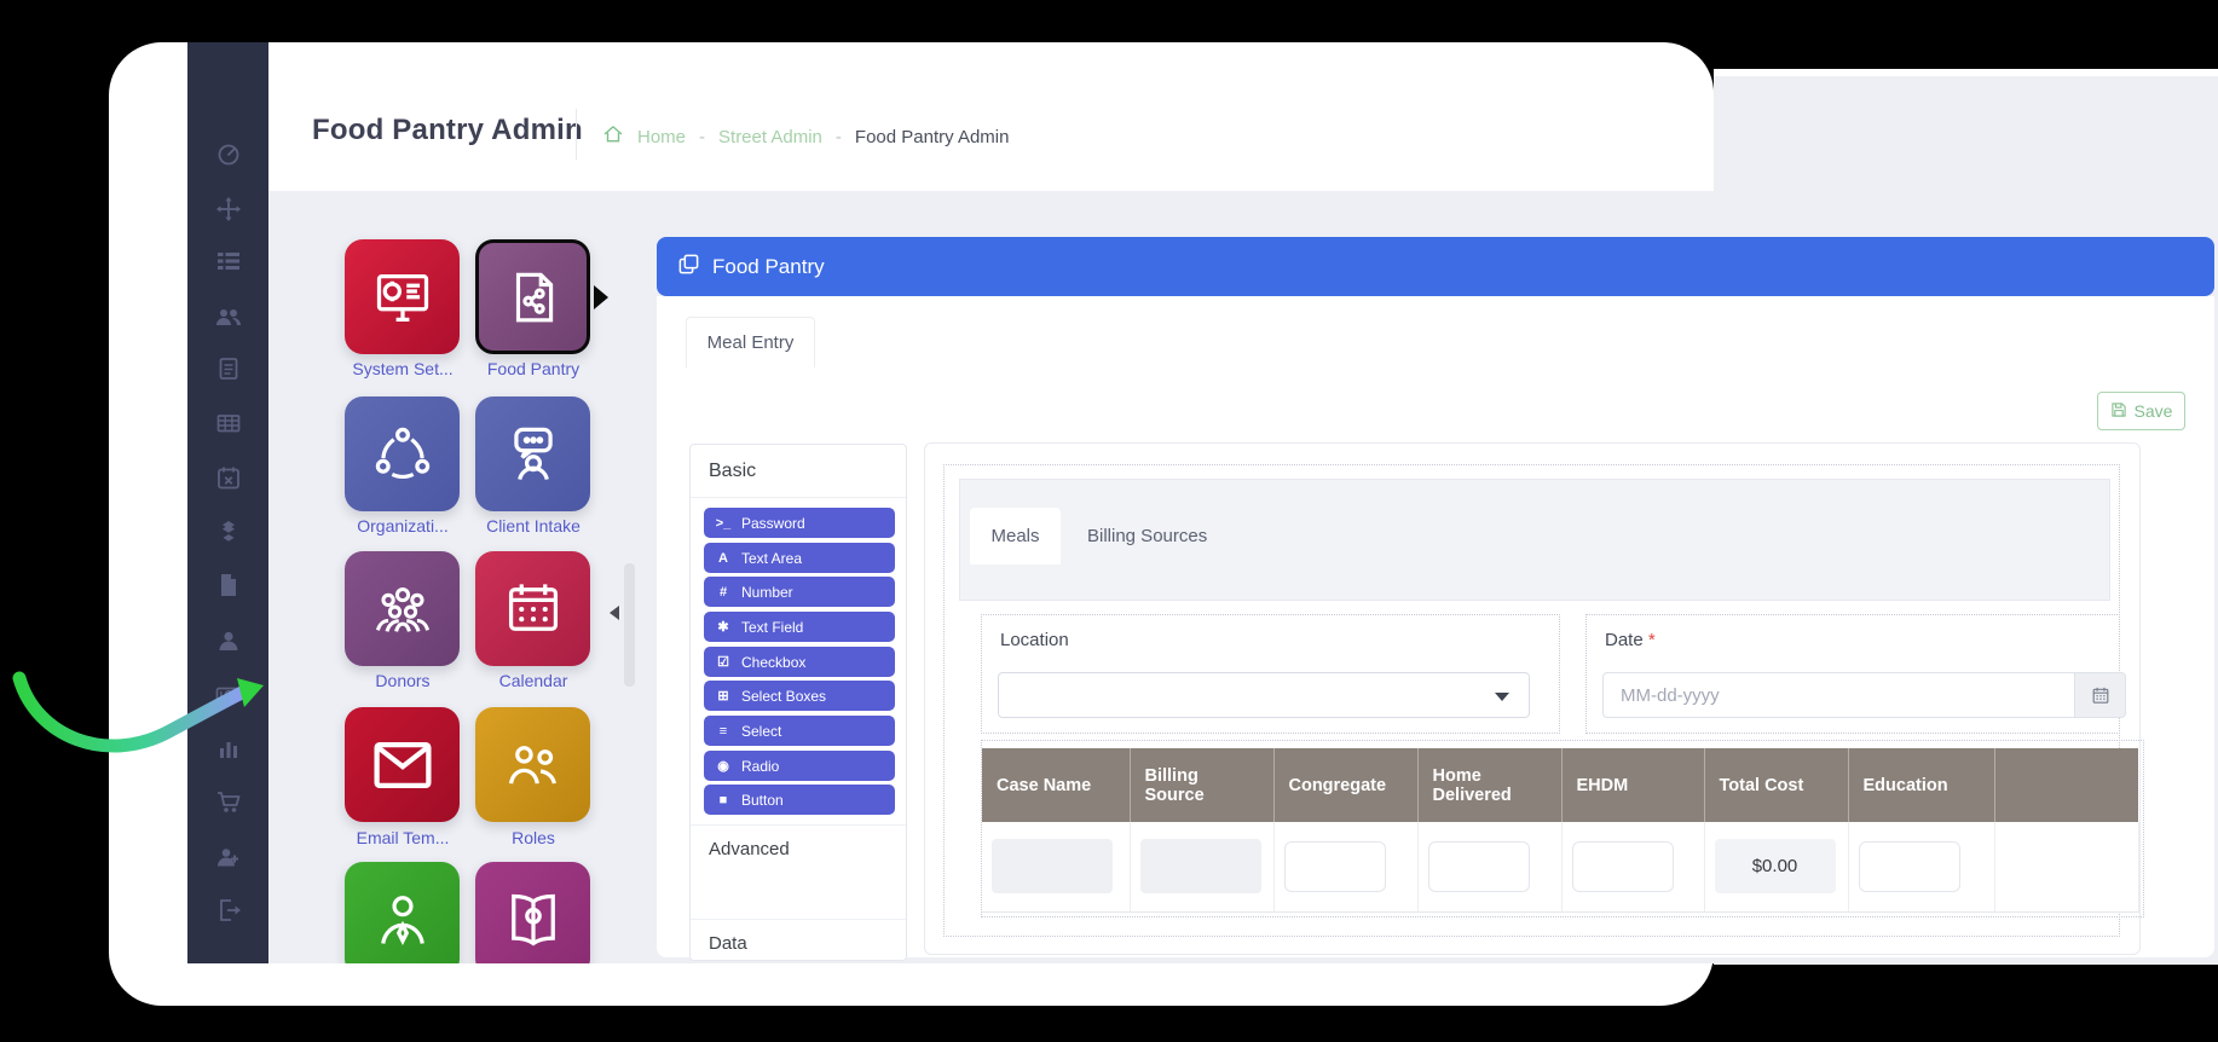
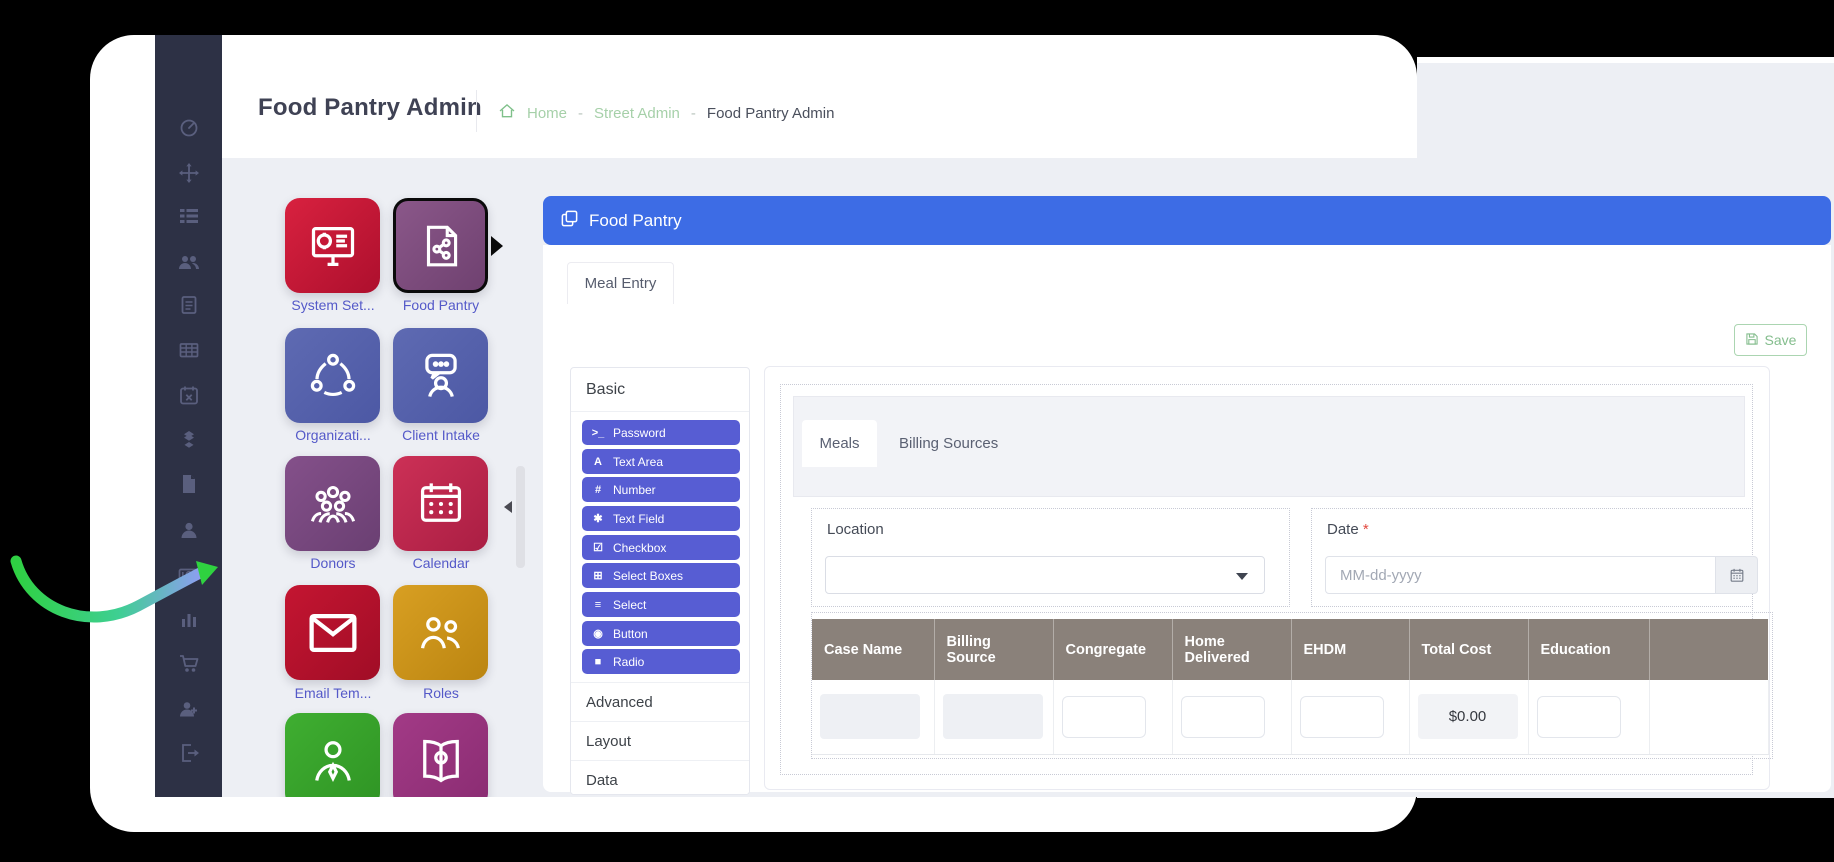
  Food Pantry Admin
  Home
  -
  Street Admin
  -
  Food Pantry Admin
  System Set...
  Food Pantry
  Organizati...
  Client Intake
  Donors
  Calendar
  Email Tem...
  Roles
  Food Pantry
  Meal Entry
  Save
  Basic
  >_
  Password
  A
  Text Area
  #
  Number
  ✱
  Text Field
  ☑
  Checkbox
  ⊞
  Select Boxes
  ≡
  Select
  ◉
- Radio
+ Button
  ■
- Button
+ Radio
  Advanced
+ Layout
  Data
  Meals
  Billing Sources
  Location
  Date *
  MM-dd-yyyy
  Case Name	Billing Source	Congregate	Home Delivered	EHDM	Total Cost	Education
  					$0.00
